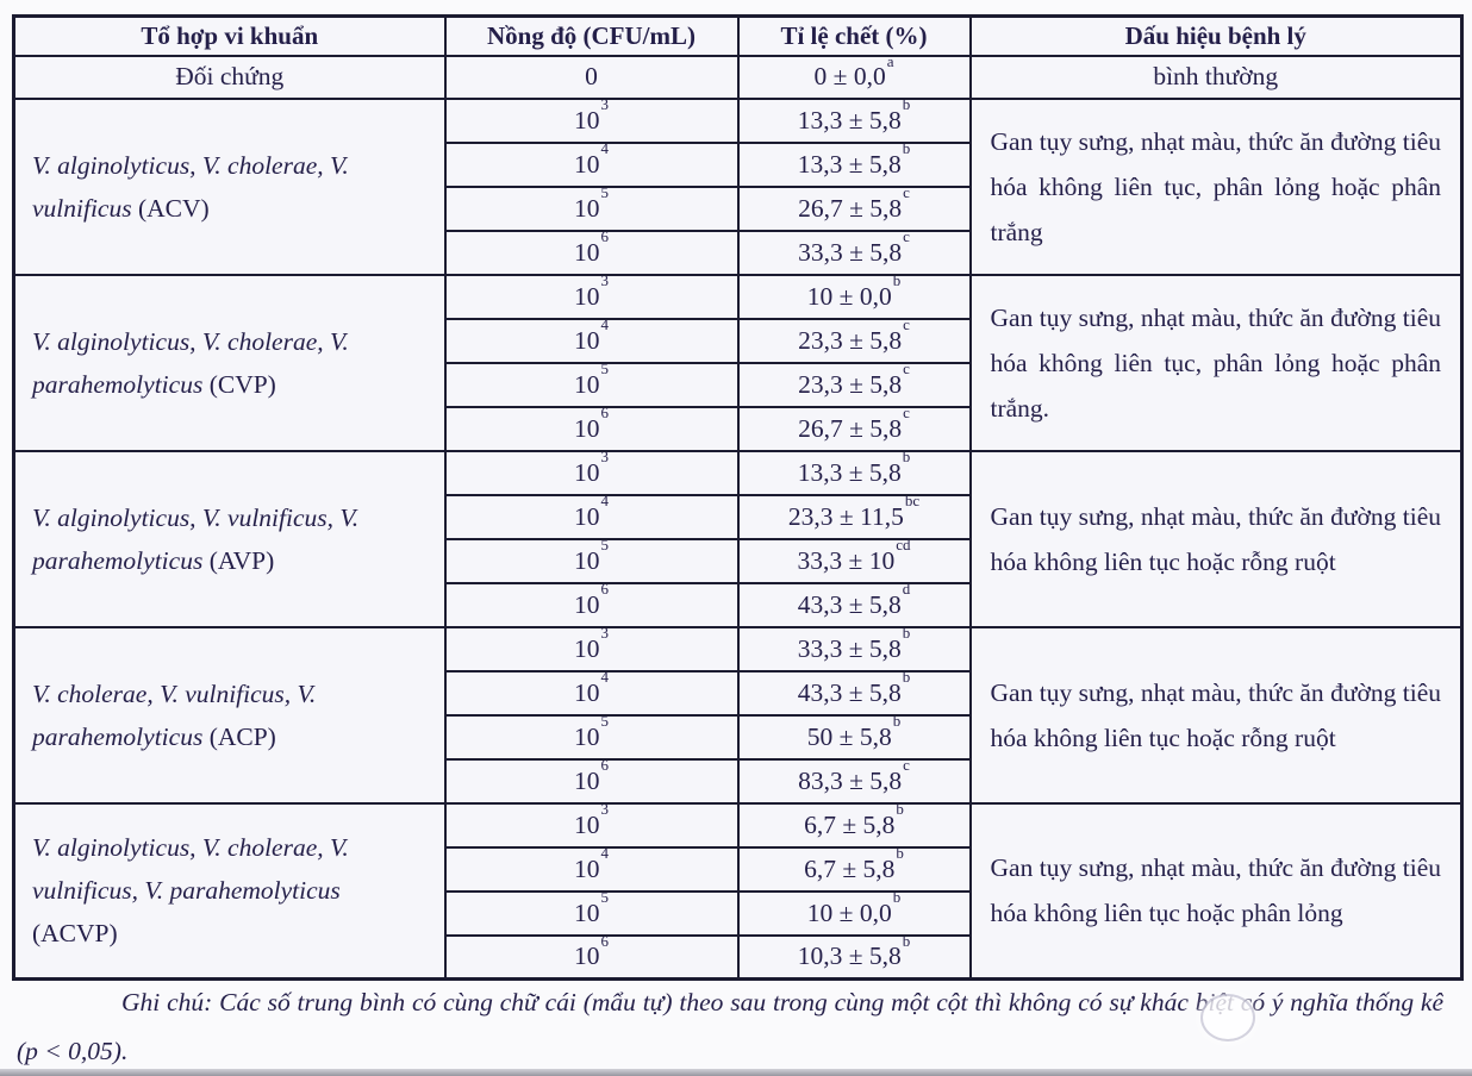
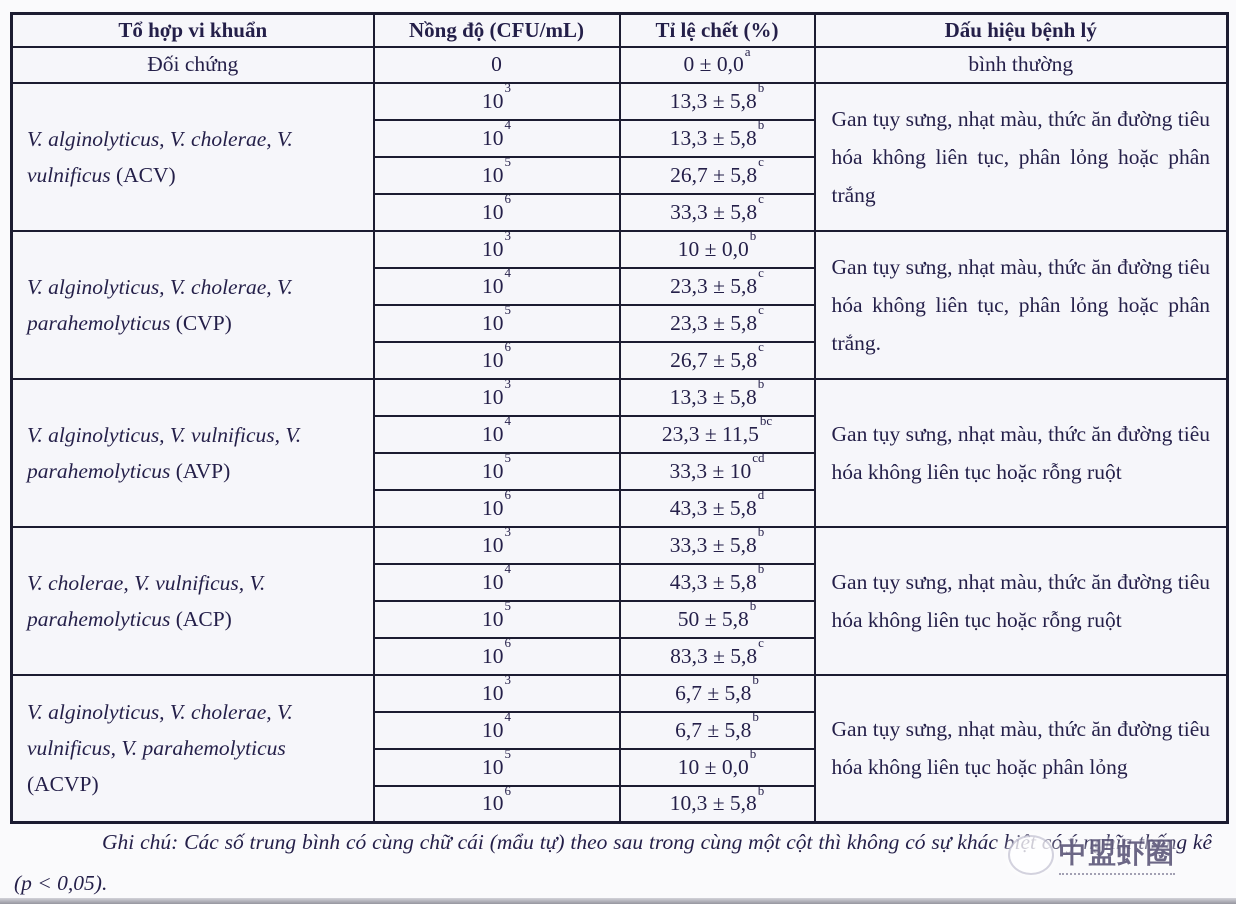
  Tổ hợp vi khuẩn	Nồng độ (CFU/mL)	Tỉ lệ chết (%)	Dấu hiệu bệnh lý
  Đối chứng	0	0 ± 0,0a	bình thường
  V. alginolyticus, V. cholerae, V. vulnificus (ACV)	103	13,3 ± 5,8b	Gan tụy sưng, nhạt màu, thức ăn đường tiêu hóa không liên tục, phân lỏng hoặc phân trắng
  104	13,3 ± 5,8b
  105	26,7 ± 5,8c
  106	33,3 ± 5,8c
  V. alginolyticus, V. cholerae, V. parahemolyticus (CVP)	103	10 ± 0,0b	Gan tụy sưng, nhạt màu, thức ăn đường tiêu hóa không liên tục, phân lỏng hoặc phân trắng.
  104	23,3 ± 5,8c
  105	23,3 ± 5,8c
  106	26,7 ± 5,8c
  V. alginolyticus, V. vulnificus, V. parahemolyticus (AVP)	103	13,3 ± 5,8b	Gan tụy sưng, nhạt màu, thức ăn đường tiêu hóa không liên tục hoặc rỗng ruột
  104	23,3 ± 11,5bc
  105	33,3 ± 10cd
  106	43,3 ± 5,8d
  V. cholerae, V. vulnificus, V. parahemolyticus (ACP)	103	33,3 ± 5,8b	Gan tụy sưng, nhạt màu, thức ăn đường tiêu hóa không liên tục hoặc rỗng ruột
  104	43,3 ± 5,8b
  105	50 ± 5,8b
  106	83,3 ± 5,8c
  V. alginolyticus, V. cholerae, V. vulnificus, V. parahemolyticus (ACVP)	103	6,7 ± 5,8b	Gan tụy sưng, nhạt màu, thức ăn đường tiêu hóa không liên tục hoặc phân lỏng
  104	6,7 ± 5,8b
  105	10 ± 0,0b
  106	10,3 ± 5,8b
  Ghi chú: Các số trung bình có cùng chữ cái (mẩu tự) theo sau trong cùng một cột thì không có sự khác biệt có ý nghĩa thống kê (p < 0,05).
+ 中盟虾圈
